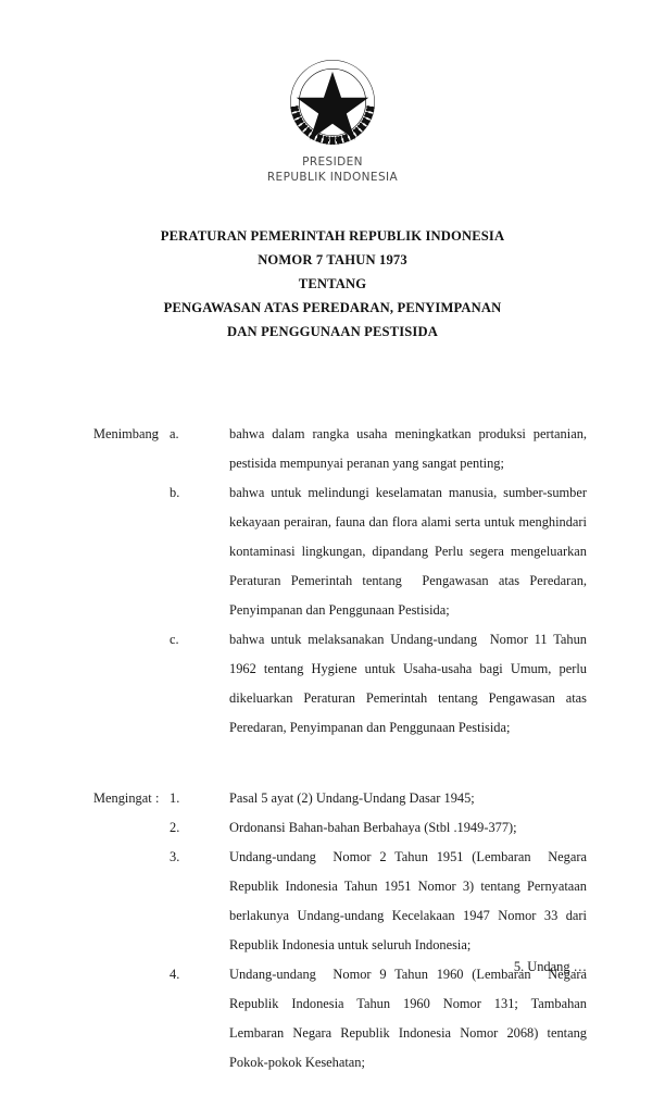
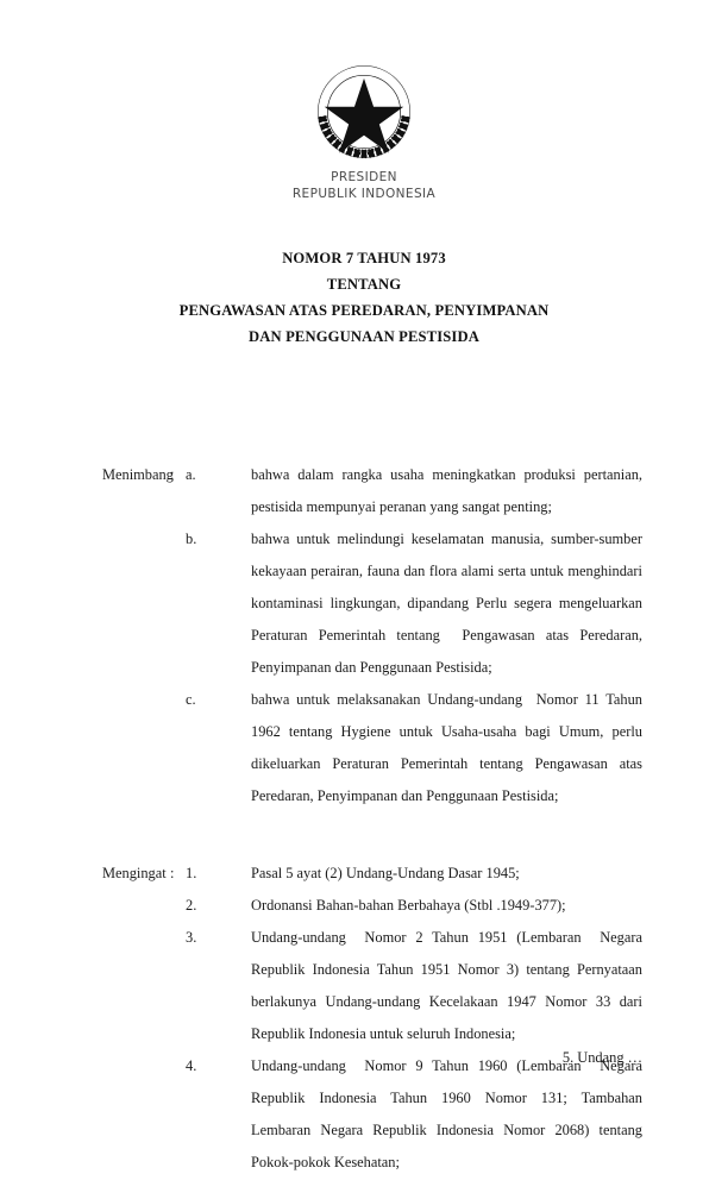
  PRESIDEN
  REPUBLIK INDONESIA
- PERATURAN PEMERINTAH REPUBLIK INDONESIA
  NOMOR 7 TAHUN 1973
  TENTANG
  PENGAWASAN ATAS PEREDARAN, PENYIMPANAN
  DAN PENGGUNAAN PESTISIDA
  Menimbang
  :
  a.
  bahwa dalam rangka usaha meningkatkan produksi pertanian, pestisida mempunyai peranan yang sangat penting;
  b.
  bahwa untuk melindungi keselamatan manusia, sumber-sumber kekayaan perairan, fauna dan flora alami serta untuk menghindari kontaminasi lingkungan, dipandang Perlu segera mengeluarkan Peraturan Pemerintah tentang Pengawasan atas Peredaran, Penyimpanan dan Penggunaan Pestisida;
  c.
  bahwa untuk melaksanakan Undang-undang Nomor 11 Tahun 1962 tentang Hygiene untuk Usaha-usaha bagi Umum, perlu dikeluarkan Peraturan Pemerintah tentang Pengawasan atas Peredaran, Penyimpanan dan Penggunaan Pestisida;
  Mengingat
  :
  1.
  Pasal 5 ayat (2) Undang-Undang Dasar 1945;
  2.
  Ordonansi Bahan-bahan Berbahaya (Stbl .1949-377);
  3.
  Undang-undang Nomor 2 Tahun 1951 (Lembaran Negara Republik Indonesia Tahun 1951 Nomor 3) tentang Pernyataan berlakunya Undang-undang Kecelakaan 1947 Nomor 33 dari Republik Indonesia untuk seluruh Indonesia;
  4.
  Undang-undang Nomor 9 Tahun 1960 (Lembaran Negara Republik Indonesia Tahun 1960 Nomor 131; Tambahan Lembaran Negara Republik Indonesia Nomor 2068) tentang Pokok-pokok Kesehatan;
  5. Undang …
